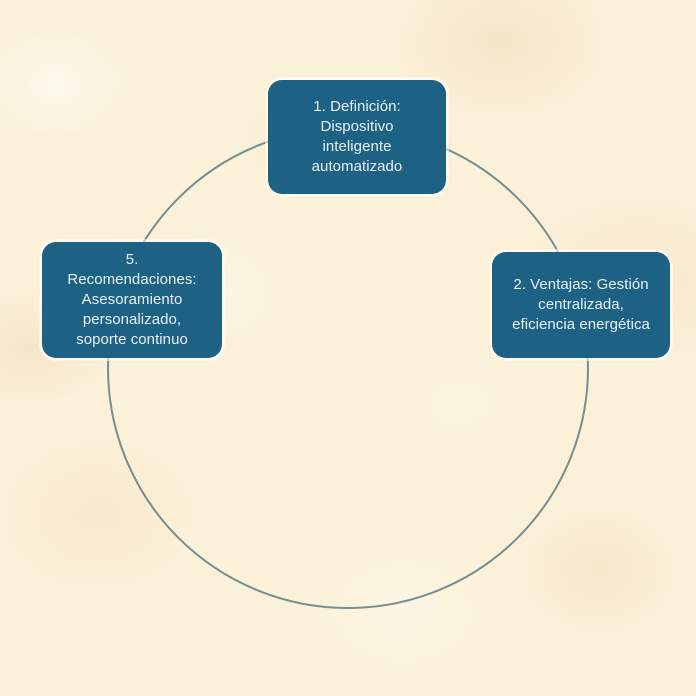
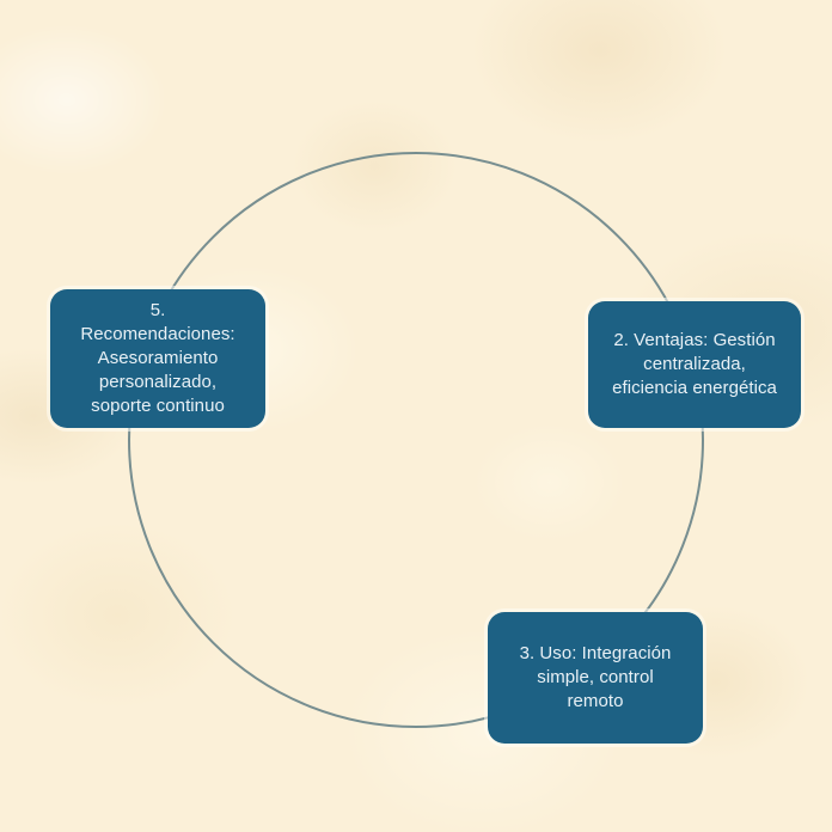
- 1. Definición:
- Dispositivo
- inteligente
- automatizado
  2. Ventajas: Gestión
  centralizada,
  eficiencia energética
+ 3. Uso: Integración
+ simple, control
+ remoto
  5.
  Recomendaciones:
  Asesoramiento
  personalizado,
  soporte continuo
